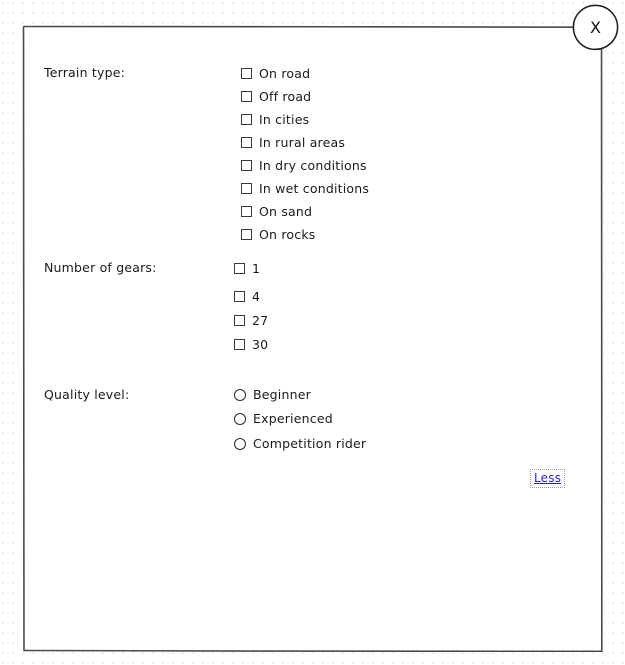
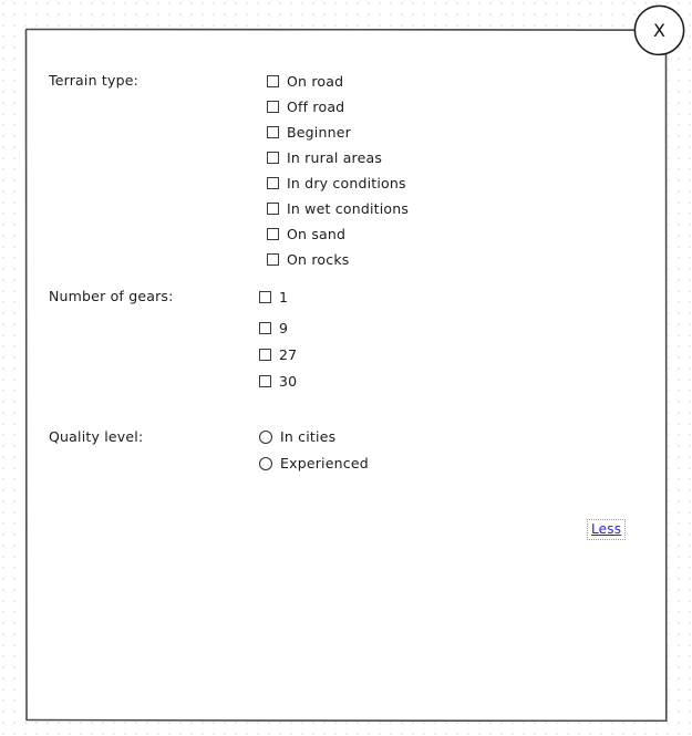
  Terrain type:
  On road
  Off road
- In cities
+ Beginner
  In rural areas
  In dry conditions
  In wet conditions
  On sand
  On rocks
  Number of gears:
  1
- 4
+ 9
  27
  30
  Quality level:
- Beginner
+ In cities
  Experienced
- Competition rider
  Less
  X
